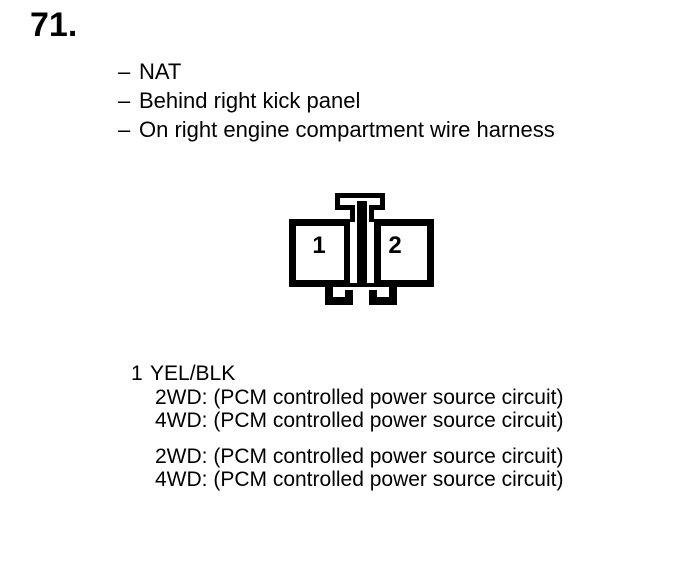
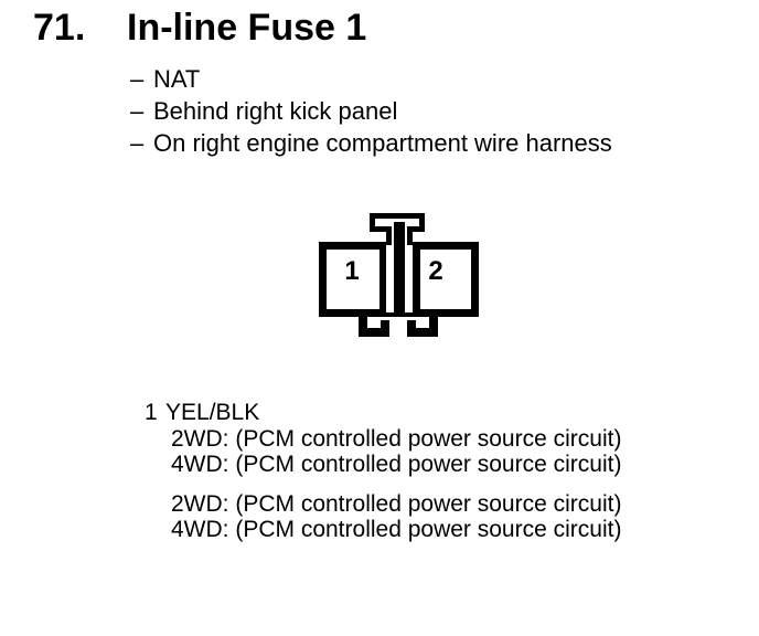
  71.
+ In-line Fuse 1
  – NAT
  – Behind right kick panel
  – On right engine compartment wire harness
  1
  2
  1 YEL/BLK
  2WD: (PCM controlled power source circuit)
  4WD: (PCM controlled power source circuit)
  2WD: (PCM controlled power source circuit)
  4WD: (PCM controlled power source circuit)
